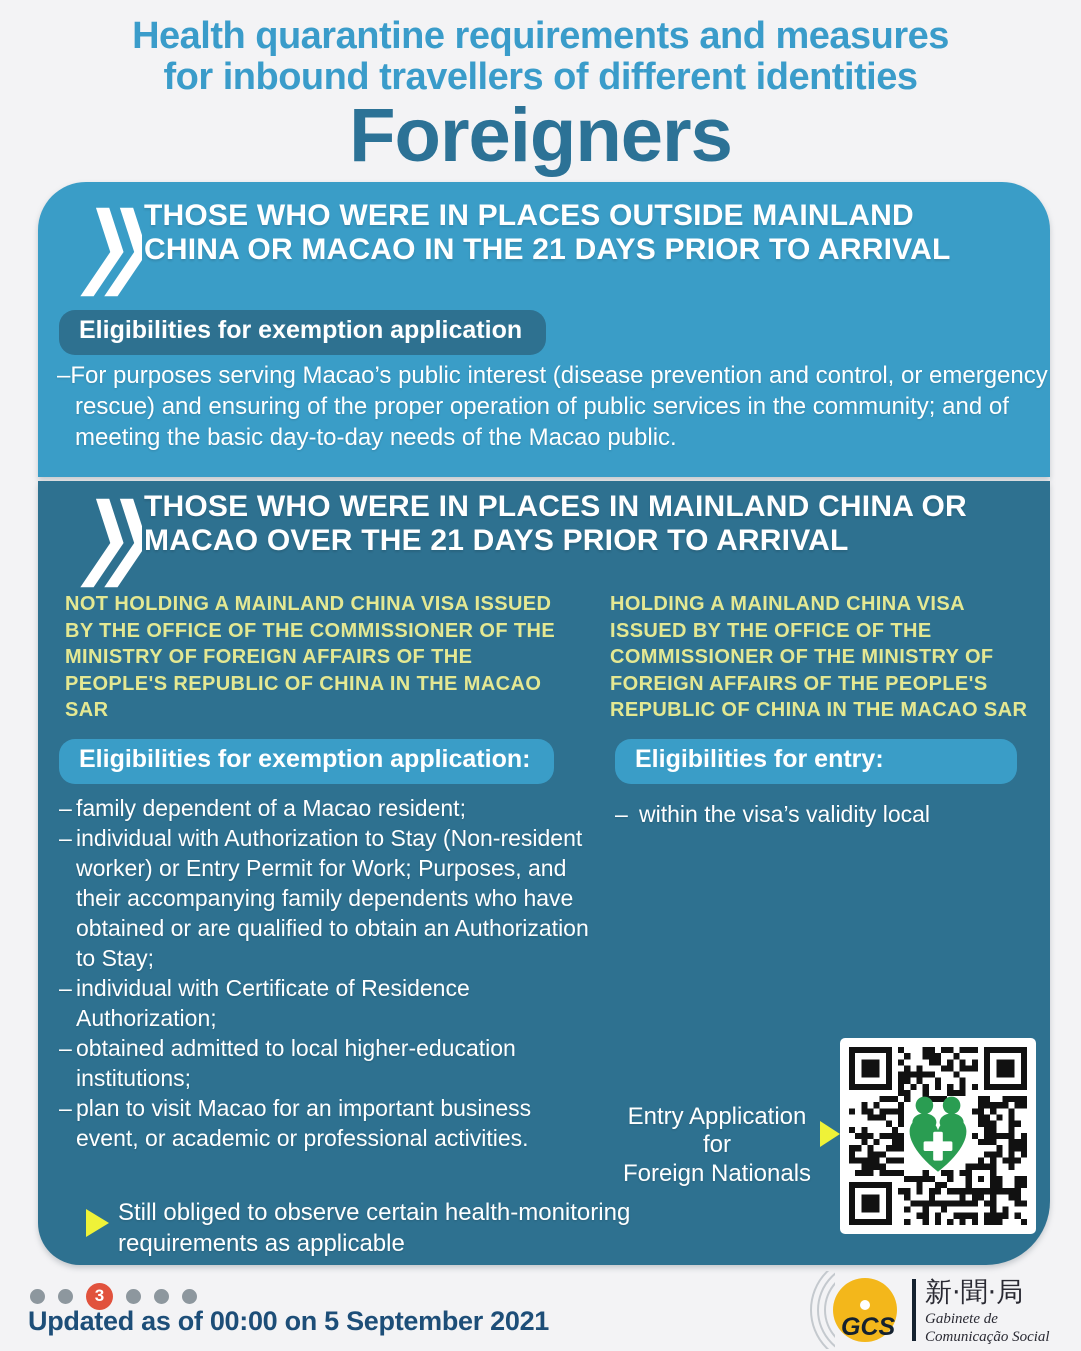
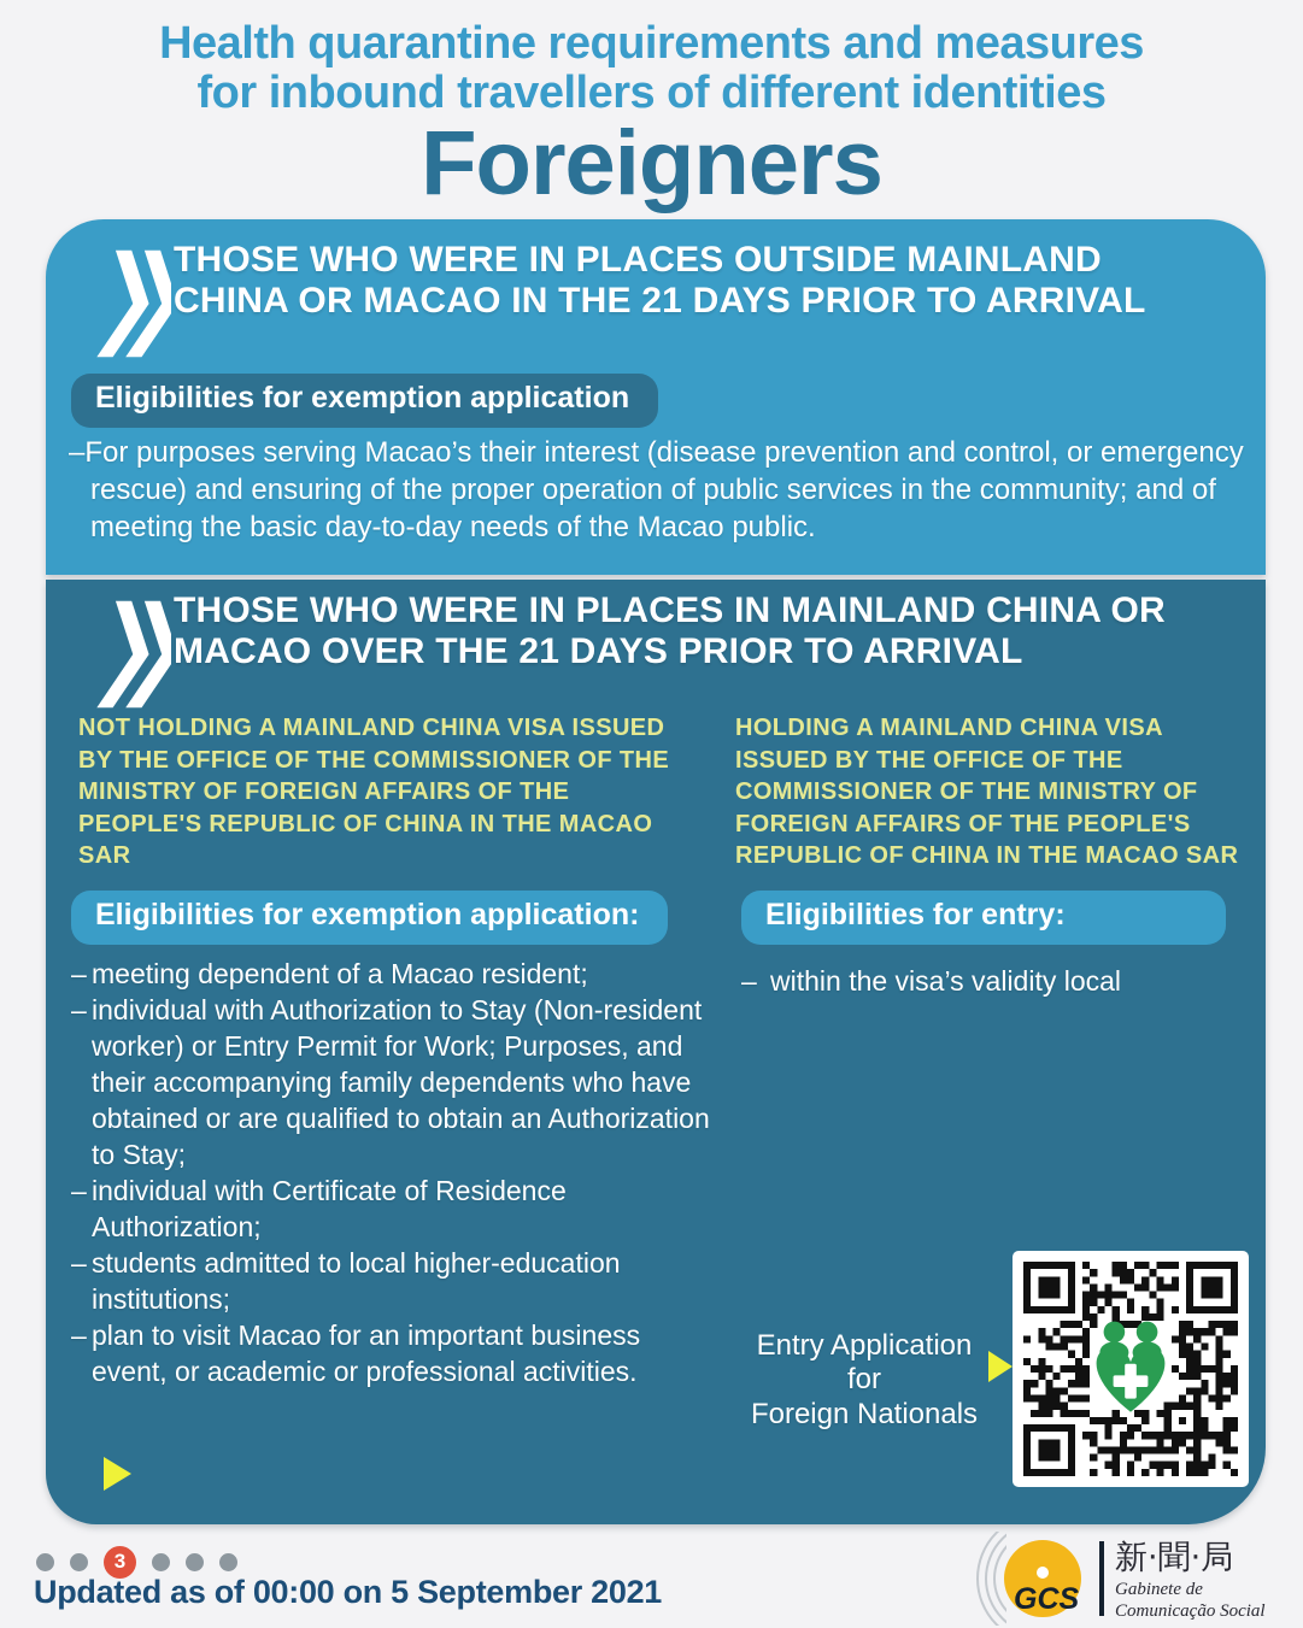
  Health quarantine requirements and measures
  for inbound travellers of different identities
  Foreigners
  THOSE WHO WERE IN PLACES OUTSIDE MAINLAND CHINA OR MACAO IN THE 21 DAYS PRIOR TO ARRIVAL
  Eligibilities for exemption application
- –For purposes serving Macao’s public interest (disease prevention and control, or emergency rescue) and ensuring of the proper operation of public services in the community; and of meeting the basic day-to-day needs of the Macao public.
+ –For purposes serving Macao’s their interest (disease prevention and control, or emergency rescue) and ensuring of the proper operation of public services in the community; and of meeting the basic day-to-day needs of the Macao public.
  THOSE WHO WERE IN PLACES IN MAINLAND CHINA OR MACAO OVER THE 21 DAYS PRIOR TO ARRIVAL
  NOT HOLDING A MAINLAND CHINA VISA ISSUED BY THE OFFICE OF THE COMMISSIONER OF THE MINISTRY OF FOREIGN AFFAIRS OF THE PEOPLE'S REPUBLIC OF CHINA IN THE MACAO SAR
  HOLDING A MAINLAND CHINA VISA ISSUED BY THE OFFICE OF THE COMMISSIONER OF THE MINISTRY OF FOREIGN AFFAIRS OF THE PEOPLE'S REPUBLIC OF CHINA IN THE MACAO SAR
  Eligibilities for exemption application:
  Eligibilities for entry:
  –
- family dependent of a Macao resident;
+ meeting dependent of a Macao resident;
  –
  individual with Authorization to Stay (Non-resident worker) or Entry Permit for Work; Purposes, and their accompanying family dependents who have obtained or are qualified to obtain an Authorization to Stay;
  –
  individual with Certificate of Residence Authorization;
  –
- obtained admitted to local higher-education institutions;
+ students admitted to local higher-education institutions;
  –
  plan to visit Macao for an important business event, or academic or professional activities.
  –
  within the visa’s validity local
  Entry Application for
  Foreign Nationals
- Still obliged to observe certain health-monitoring
- requirements as applicable
  3
  Updated as of 00:00 on 5 September 2021
  GCS
  新·聞·局
  Gabinete de
  Comunicação Social
